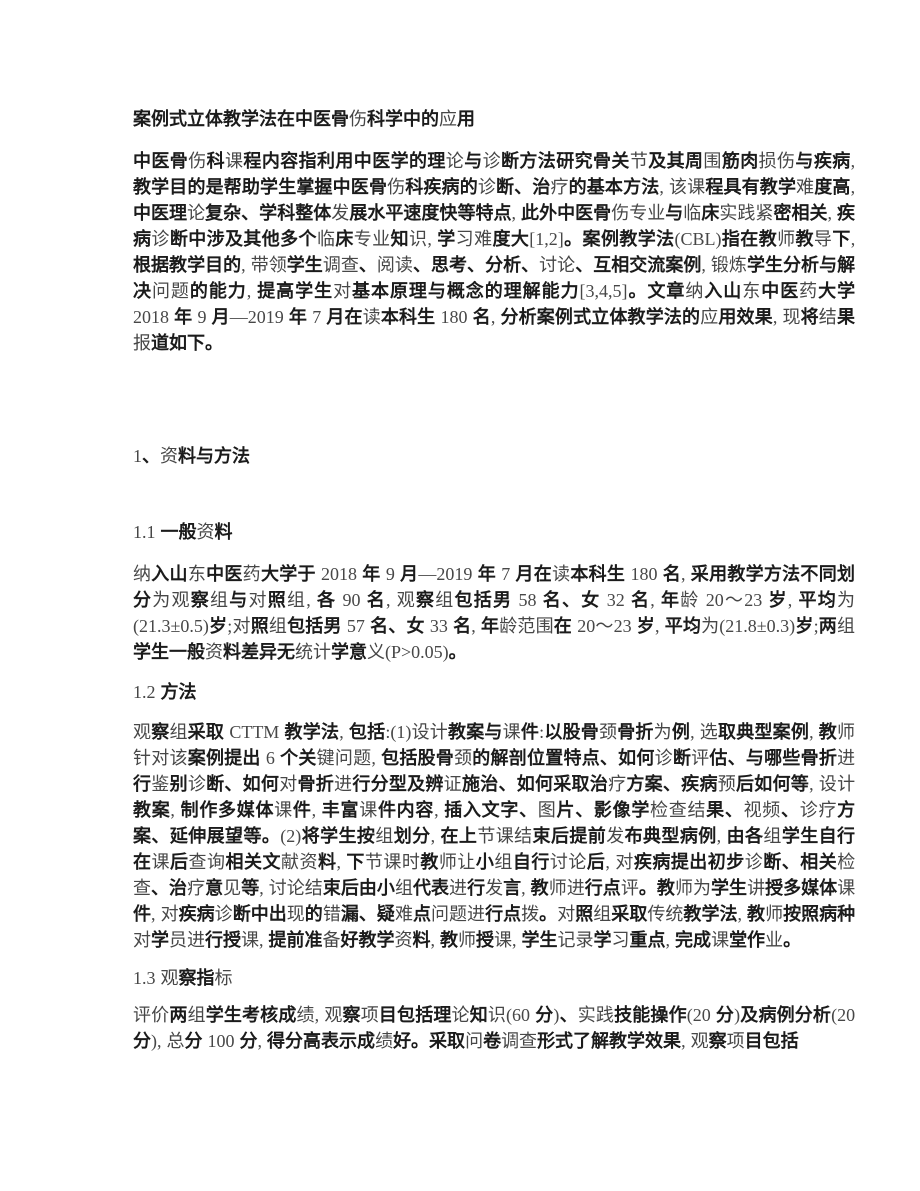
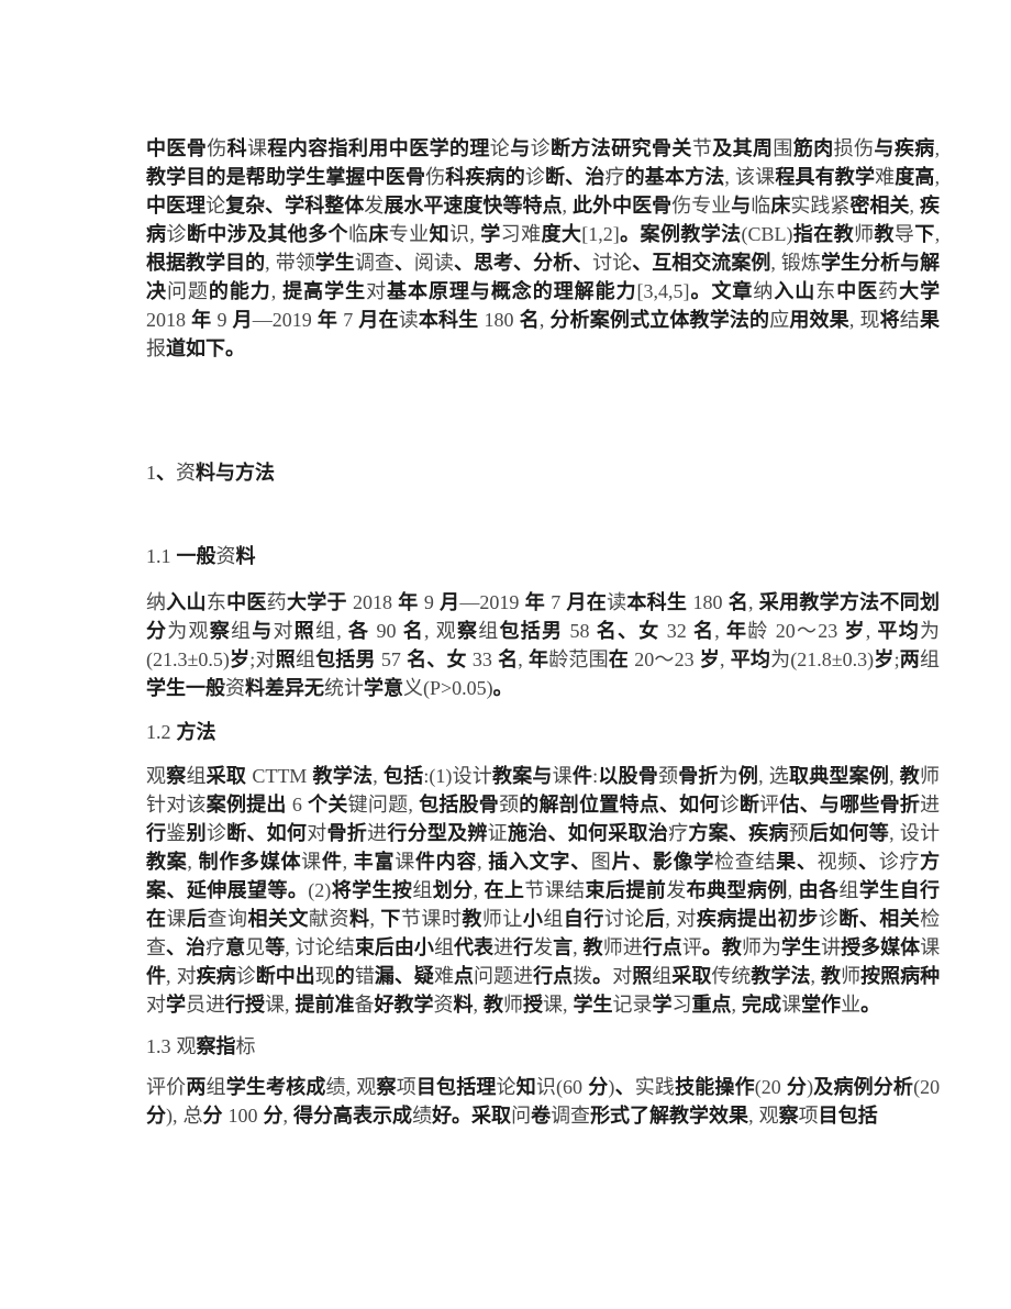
- 案例式立体教学法在中医骨伤科学中的应用
  中医骨伤科课程内容指利用中医学的理论与诊断方法研究骨关节及其周围筋肉损伤与疾病, 教学目的是帮助学生掌握中医骨伤科疾病的诊断、治疗的基本方法, 该课程具有教学难度高, 中医理论复杂、学科整体发展水平速度快等特点, 此外中医骨伤专业与临床实践紧密相关, 疾病诊断中涉及其他多个临床专业知识, 学习难度大[1,2]。案例教学法(CBL)指在教师教导下, 根据教学目的, 带领学生调查、阅读、思考、分析、讨论、互相交流案例, 锻炼学生分析与解决问题的能力, 提高学生对基本原理与概念的理解能力[3,4,5]。文章纳入山东中医药大学 2018 年 9 月—2019 年 7 月在读本科生 180 名, 分析案例式立体教学法的应用效果, 现将结果报道如下。
  1、资料与方法
  1.1 一般资料
  纳入山东中医药大学于 2018 年 9 月—2019 年 7 月在读本科生 180 名, 采用教学方法不同划分为观察组与对照组, 各 90 名, 观察组包括男 58 名、女 32 名, 年龄 20～23 岁, 平均为(21.3±0.5)岁;对照组包括男 57 名、女 33 名, 年龄范围在 20～23 岁, 平均为(21.8±0.3)岁;两组学生一般资料差异无统计学意义(P>0.05)。
  1.2 方法
  观察组采取 CTTM 教学法, 包括:(1)设计教案与课件:以股骨颈骨折为例, 选取典型案例, 教师针对该案例提出 6 个关键问题, 包括股骨颈的解剖位置特点、如何诊断评估、与哪些骨折进行鉴别诊断、如何对骨折进行分型及辨证施治、如何采取治疗方案、疾病预后如何等, 设计教案, 制作多媒体课件, 丰富课件内容, 插入文字、图片、影像学检查结果、视频、诊疗方案、延伸展望等。(2)将学生按组划分, 在上节课结束后提前发布典型病例, 由各组学生自行在课后查询相关文献资料, 下节课时教师让小组自行讨论后, 对疾病提出初步诊断、相关检查、治疗意见等, 讨论结束后由小组代表进行发言, 教师进行点评。教师为学生讲授多媒体课件, 对疾病诊断中出现的错漏、疑难点问题进行点拨。对照组采取传统教学法, 教师按照病种对学员进行授课, 提前准备好教学资料, 教师授课, 学生记录学习重点, 完成课堂作业。
  1.3 观察指标
  评价两组学生考核成绩, 观察项目包括理论知识(60 分)、实践技能操作(20 分)及病例分析(20 分), 总分 100 分, 得分高表示成绩好。采取问卷调查形式了解教学效果, 观察项目包括
